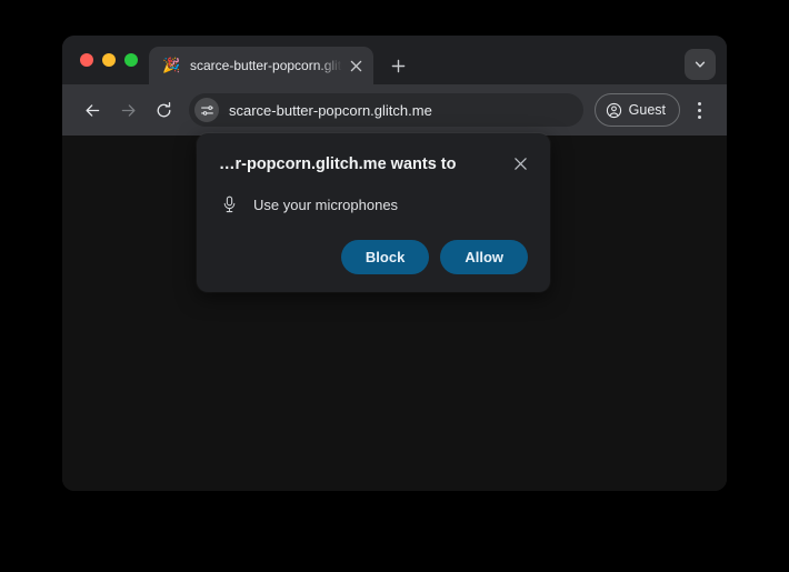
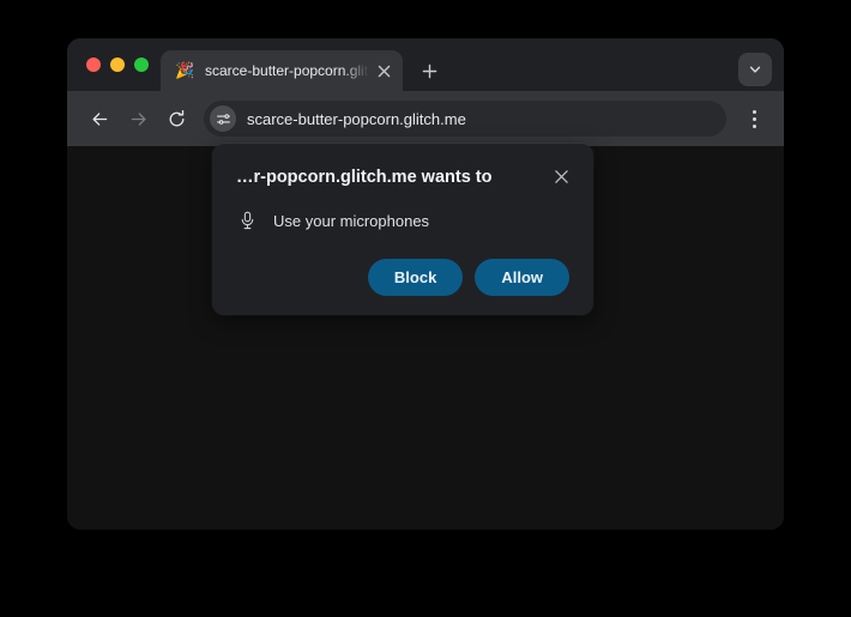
  🎉
  scarce-butter-popcorn.glit
  scarce-butter-popcorn.glitch.me
- Guest
  …r-popcorn.glitch.me wants to
  Use your microphones
  Block
  Allow
